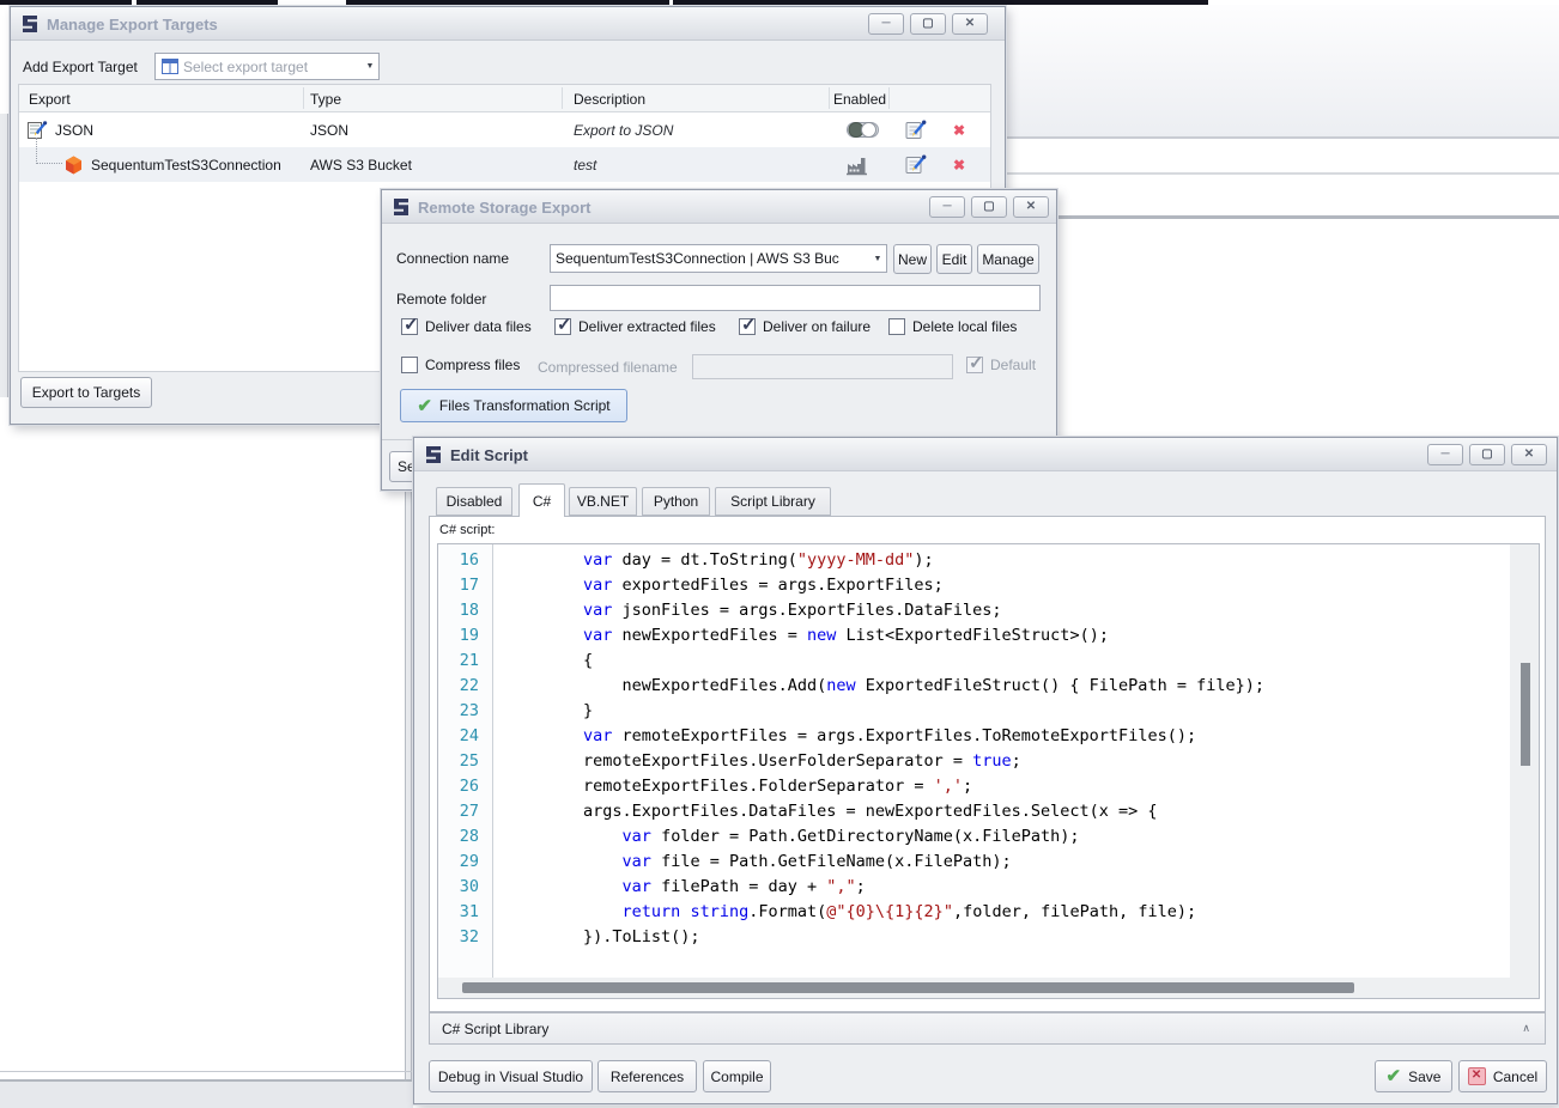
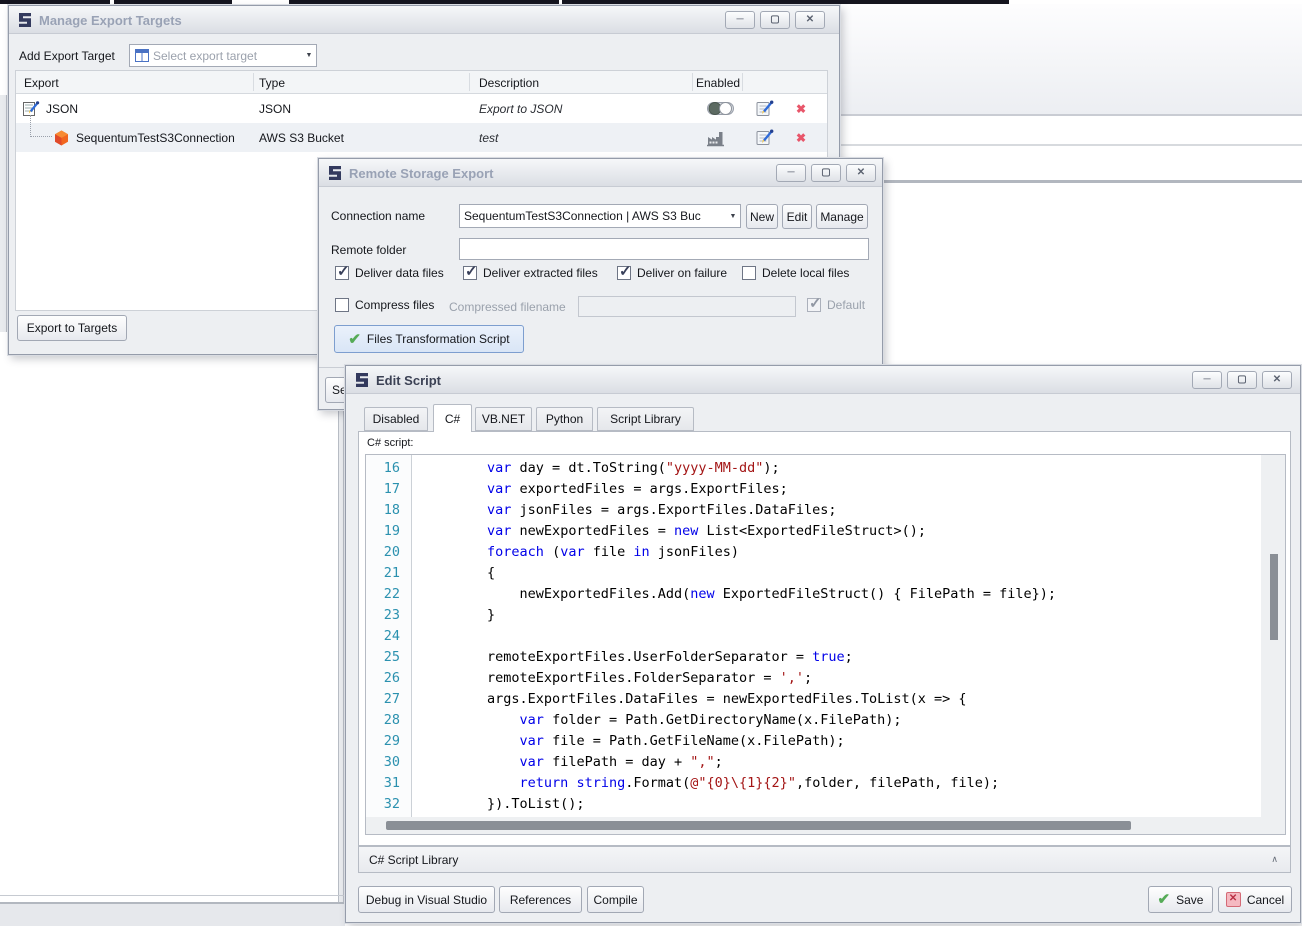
  Manage Export Targets
  ─
  ▢
  ✕
  Add Export Target
  Select export target
  Export
  Type
  Description
  Enabled
  JSON
  JSON
  Export to JSON
  ✖
  SequentumTestS3Connection
  AWS S3 Bucket
  test
  ✖
  Export to Targets
  Remote Storage Export
  ─
  ▢
  ✕
  Connection name
  SequentumTestS3Connection | AWS S3 Buc
  New
  Edit
  Manage
  Remote folder
  Deliver data files
  Deliver extracted files
  Deliver on failure
  Delete local files
  Compress files
  Compressed filename
  Default
  ✔
  Files Transformation Script
  Se
  Edit Script
  ─
  ▢
  ✕
  Disabled
  C#
  VB.NET
  Python
  Script Library
  C# script:
  16
  var day = dt.ToString("yyyy-MM-dd");
  17
  var exportedFiles = args.ExportFiles;
  18
  var jsonFiles = args.ExportFiles.DataFiles;
  19
  var newExportedFiles = new List<ExportedFileStruct>();
+ 20
+ foreach (var file in jsonFiles)
  21
  {
  22
  newExportedFiles.Add(new ExportedFileStruct() { FilePath = file});
  23
  }
  24
- var remoteExportFiles = args.ExportFiles.ToRemoteExportFiles();
  25
  remoteExportFiles.UserFolderSeparator = true;
  26
  remoteExportFiles.FolderSeparator = ',';
  27
- args.ExportFiles.DataFiles = newExportedFiles.Select(x => {
+ args.ExportFiles.DataFiles = newExportedFiles.ToList(x => {
  28
  var folder = Path.GetDirectoryName(x.FilePath);
  29
  var file = Path.GetFileName(x.FilePath);
  30
  var filePath = day + ",";
  31
  return string.Format(@"{0}\{1}{2}",folder, filePath, file);
  32
  }).ToList();
  C# Script Library
  ∧
  Debug in Visual Studio
  References
  Compile
  ✔
  Save
  Cancel
